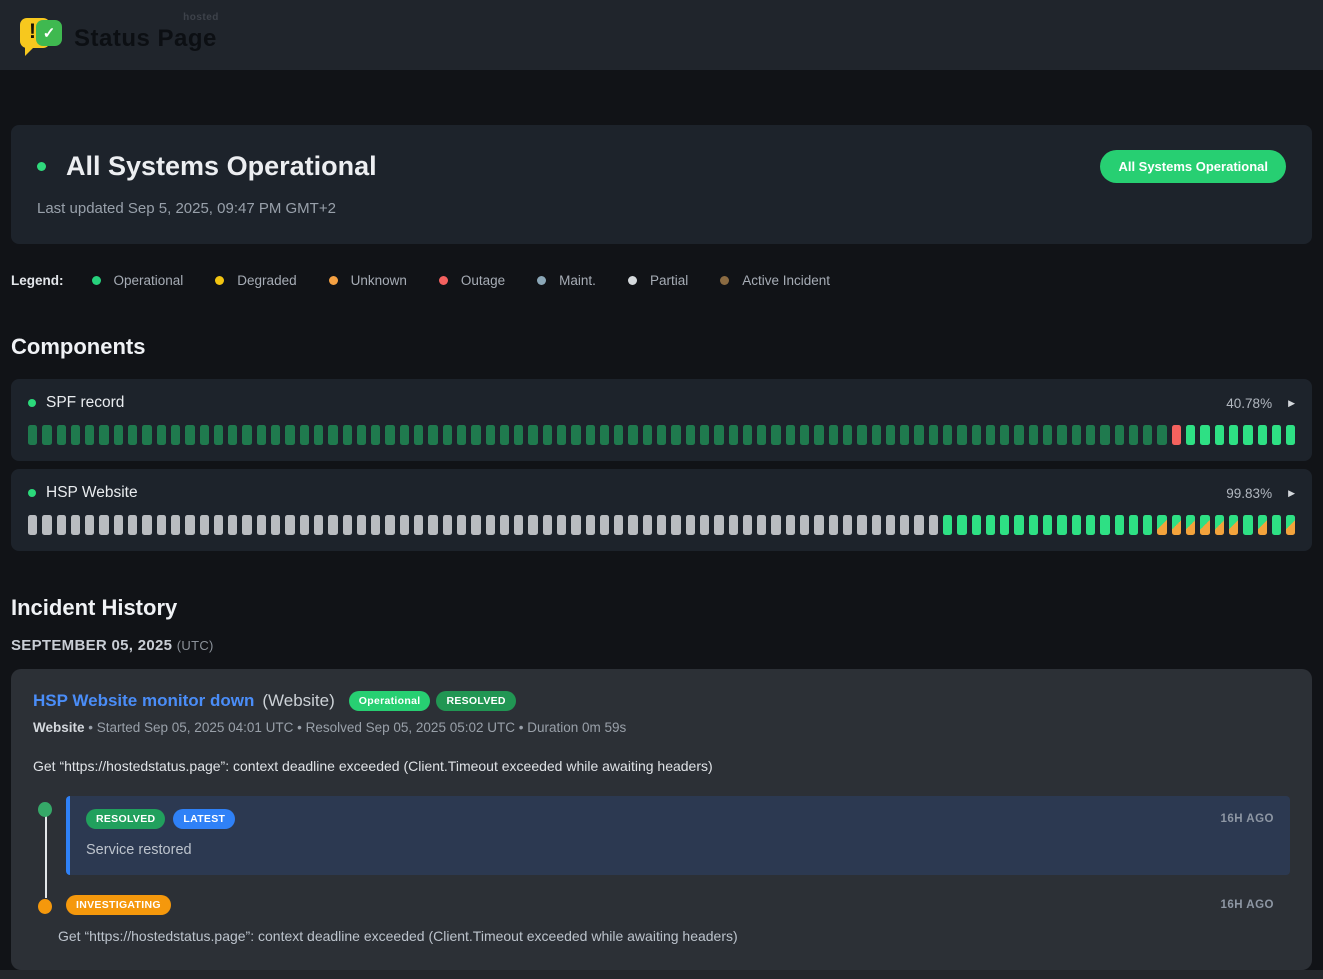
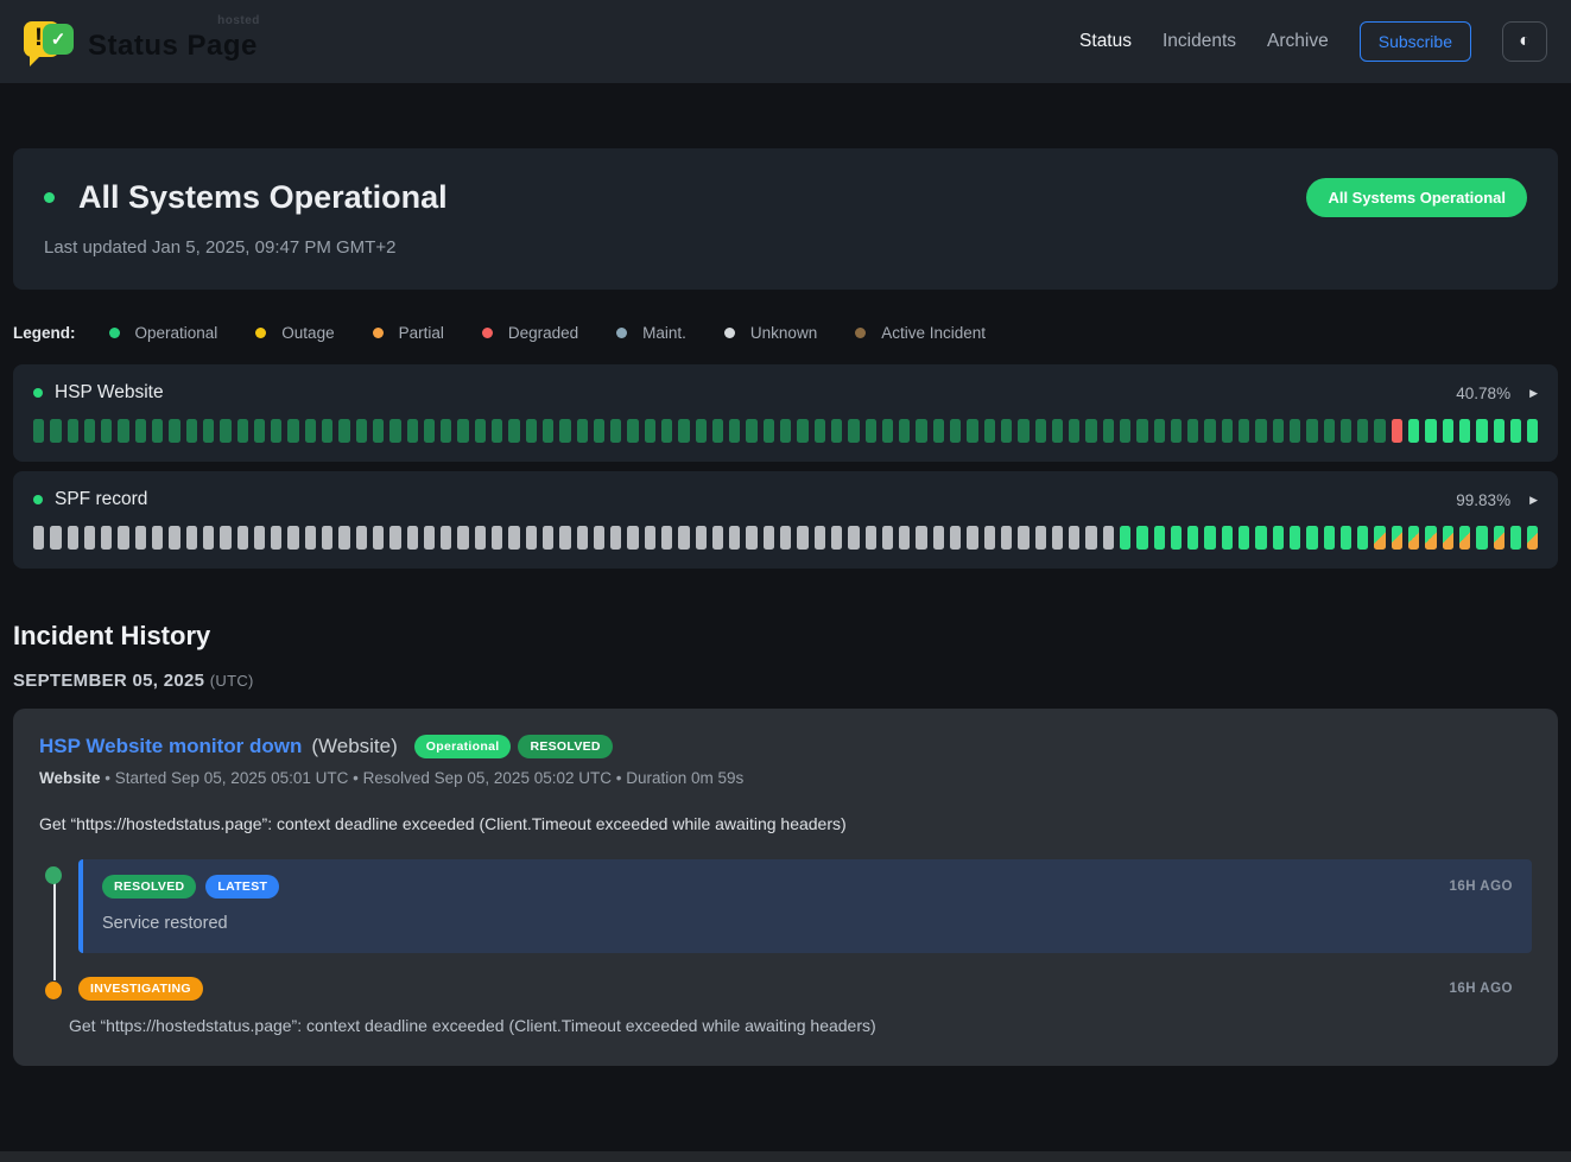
  !
  ✓
  Status Page
  hosted
+ Status
+ Incidents
+ Archive
+ Subscribe
+ ◐
  All Systems Operational
  All Systems Operational
- Last updated Sep 5, 2025, 09:47 PM GMT+2
+ Last updated Jan 5, 2025, 09:47 PM GMT+2
  Legend:
  Operational
- Degraded
+ Outage
- Unknown
+ Partial
- Outage
+ Degraded
  Maint.
- Partial
+ Unknown
  Active Incident
- Components
- SPF record
+ HSP Website
  40.78%
  ▶
- HSP Website
+ SPF record
  99.83%
  ▶
  Incident History
  SEPTEMBER 05, 2025 (UTC)
  HSP Website monitor down
  (Website)
  Operational
  RESOLVED
- Website • Started Sep 05, 2025 04:01 UTC • Resolved Sep 05, 2025 05:02 UTC • Duration 0m 59s
+ Website • Started Sep 05, 2025 05:01 UTC • Resolved Sep 05, 2025 05:02 UTC • Duration 0m 59s
  Get “https://hostedstatus.page”: context deadline exceeded (Client.Timeout exceeded while awaiting headers)
  RESOLVED
  LATEST
  16H AGO
  Service restored
  INVESTIGATING
  16H AGO
  Get “https://hostedstatus.page”: context deadline exceeded (Client.Timeout exceeded while awaiting headers)
